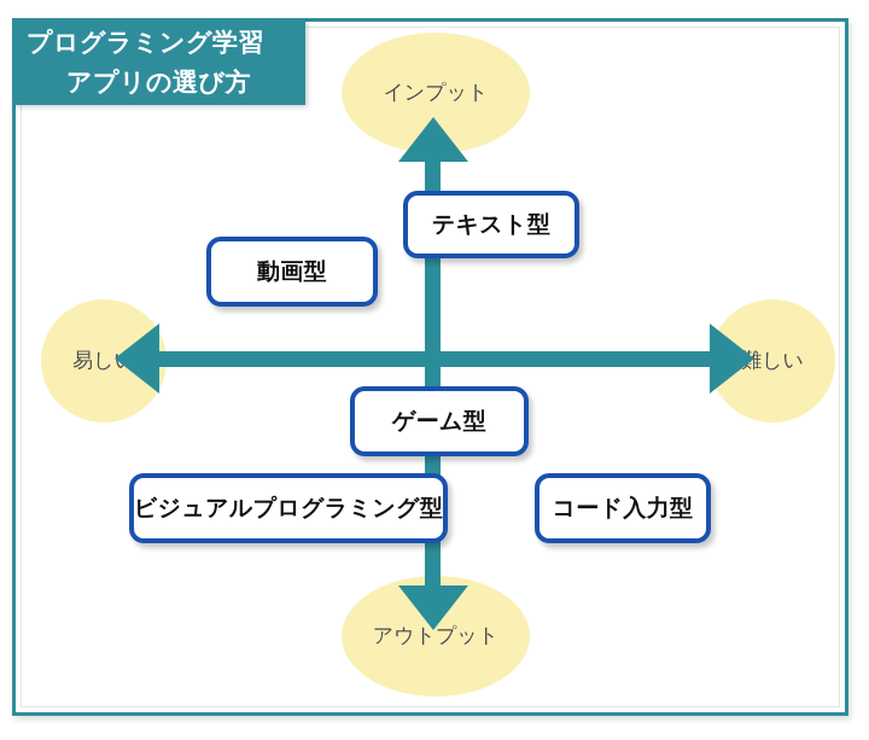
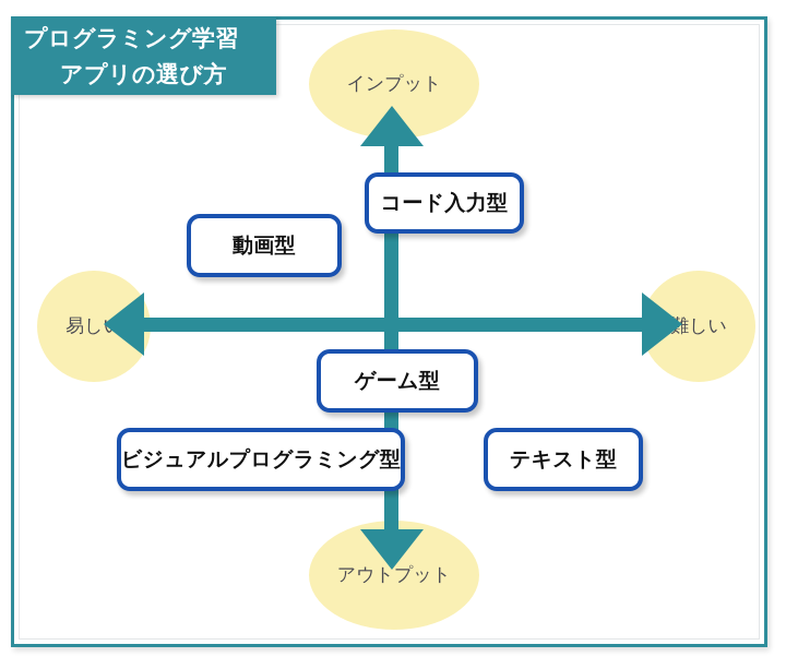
  プログラミング学習
  アプリの選び方
  インプット
  アウトプット
  易しい
  難しい
- テキスト型
+ コード入力型
  動画型
  ゲーム型
  ビジュアルプログラミング型
- コード入力型
+ テキスト型
